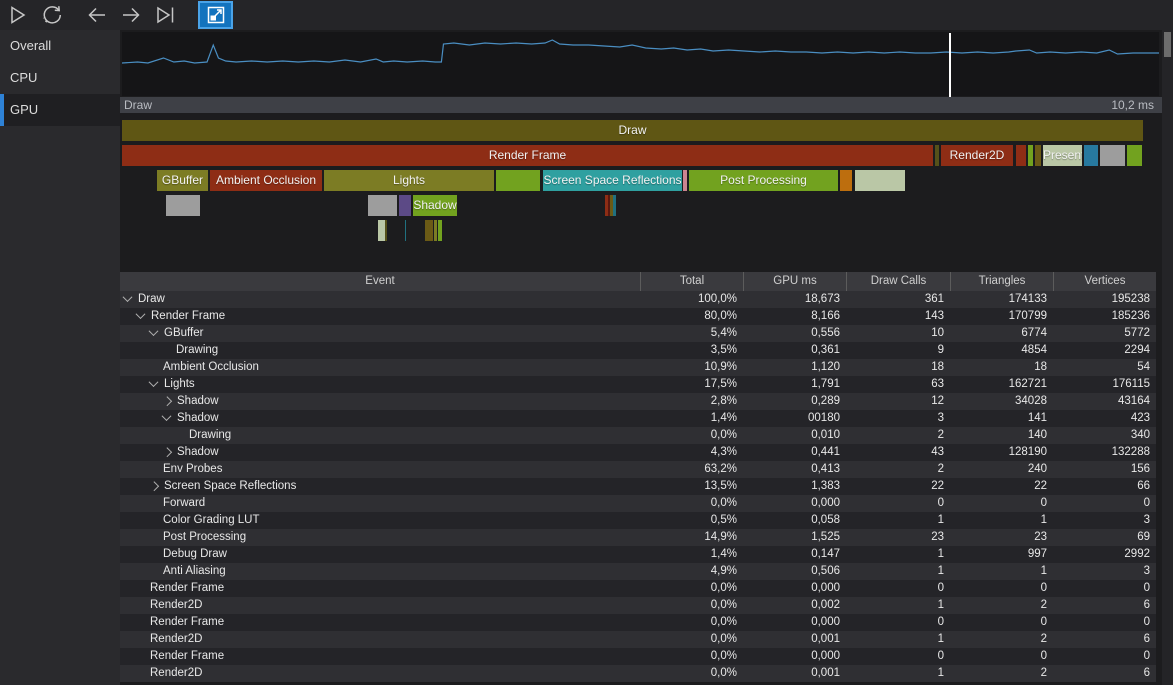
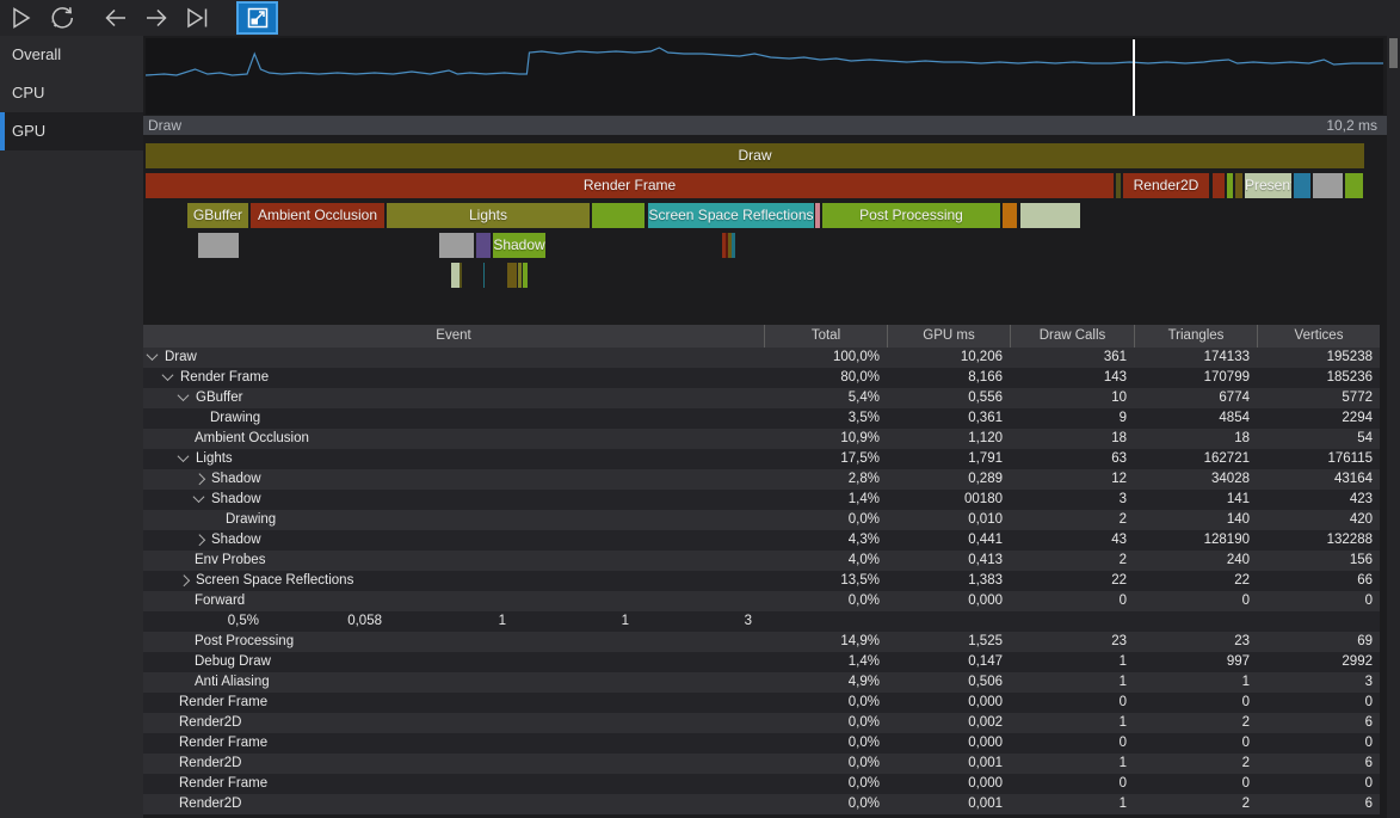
  Overall
  CPU
  GPU
  Draw
  10,2 ms
  Draw
  Render Frame
  Render2D
  Presen
  GBuffer
  Ambient Occlusion
  Lights
  Screen Space Reflections
  Post Processing
  Shadow
  Event
  Total
  GPU ms
  Draw Calls
  Triangles
  Vertices
  Draw
  100,0%
- 18,673
+ 10,206
  361
  174133
  195238
  Render Frame
  80,0%
  8,166
  143
  170799
  185236
  GBuffer
  5,4%
  0,556
  10
  6774
  5772
  Drawing
  3,5%
  0,361
  9
  4854
  2294
  Ambient Occlusion
  10,9%
  1,120
  18
  18
  54
  Lights
  17,5%
  1,791
  63
  162721
  176115
  Shadow
  2,8%
  0,289
  12
  34028
  43164
  Shadow
  1,4%
  00180
  3
  141
  423
  Drawing
  0,0%
  0,010
  2
  140
- 340
+ 420
  Shadow
  4,3%
  0,441
  43
  128190
  132288
  Env Probes
- 63,2%
+ 4,0%
  0,413
  2
  240
  156
  Screen Space Reflections
  13,5%
  1,383
  22
  22
  66
  Forward
  0,0%
  0,000
  0
  0
  0
- Color Grading LUT
  0,5%
  0,058
  1
  1
  3
  Post Processing
  14,9%
  1,525
  23
  23
  69
  Debug Draw
  1,4%
  0,147
  1
  997
  2992
  Anti Aliasing
  4,9%
  0,506
  1
  1
  3
  Render Frame
  0,0%
  0,000
  0
  0
  0
  Render2D
  0,0%
  0,002
  1
  2
  6
  Render Frame
  0,0%
  0,000
  0
  0
  0
  Render2D
  0,0%
  0,001
  1
  2
  6
  Render Frame
  0,0%
  0,000
  0
  0
  0
  Render2D
  0,0%
  0,001
  1
  2
  6
